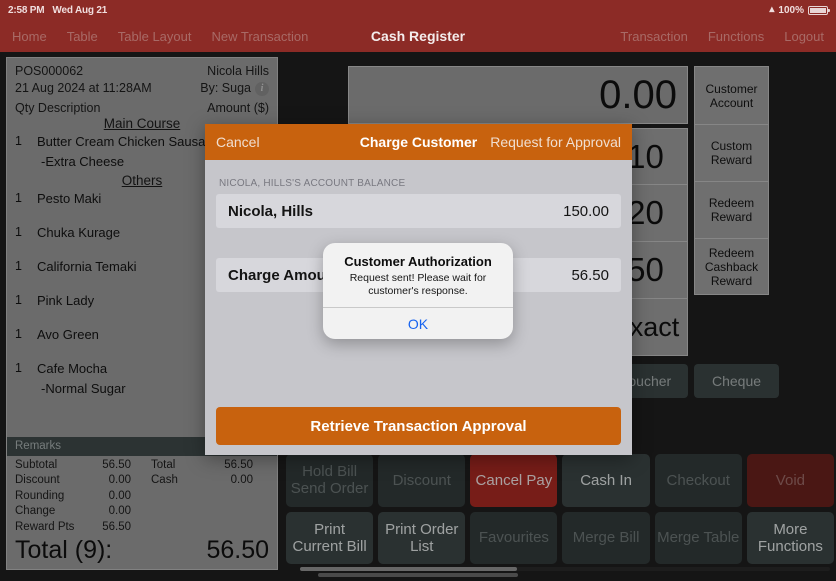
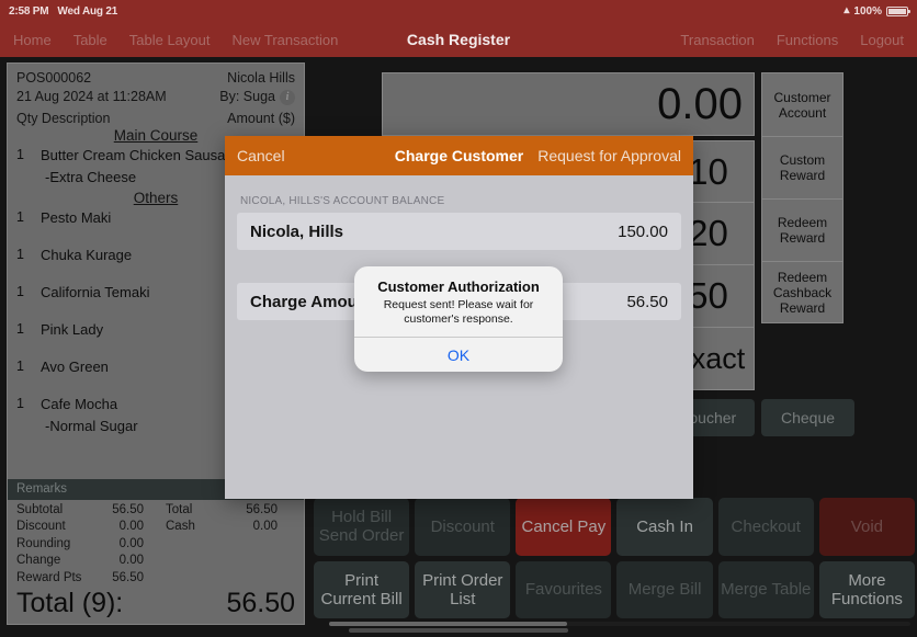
  2:58 PM
  Wed Aug 21
  ▴
  100%
  Home
  Table
  Table Layout
  New Transaction
  Cash Register
  Transaction
  Functions
  Logout
  POS000062
  Nicola Hills
  21 Aug 2024 at 11:28AM
  By: Suga
  i
  Qty Description
  Amount ($)
  Main Course
  1
  Butter Cream Chicken Sausa
  -Extra Cheese
  Others
  1
  Pesto Maki
  1
  Chuka Kurage
  1
  California Temaki
  1
  Pink Lady
  1
  Avo Green
  1
  Cafe Mocha
  -Normal Sugar
  Remarks
  Subtotal
  56.50
  Total
  56.50
  Discount
  0.00
  Cash
  0.00
  Rounding
  0.00
  Change
  0.00
  Reward Pts
  56.50
  Total (9):
  56.50
  0.00
  10
  20
  50
  xact
  oucher
  Cheque
  Customer Account
  Custom Reward
  Redeem Reward
  Redeem Cashback Reward
  Hold Bill Send Order
  Discount
  Cancel Pay
  Cash In
  Checkout
  Void
  Print Current Bill
  Print Order List
  Favourites
  Merge Bill
  Merge Table
  More Functions
  Cancel
  Charge Customer
  Request for Approval
  NICOLA, HILLS'S ACCOUNT BALANCE
  Nicola, Hills
  150.00
  Charge Amou
  56.50
- Retrieve Transaction Approval
  Customer Authorization
  Request sent! Please wait for customer's response.
  OK
